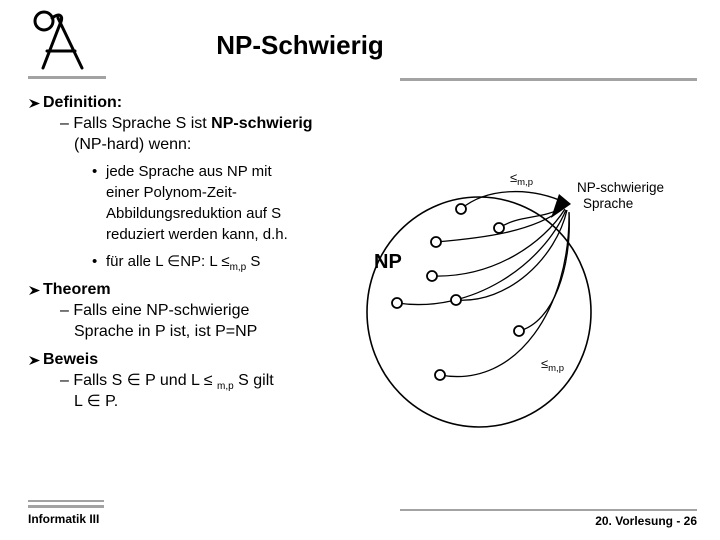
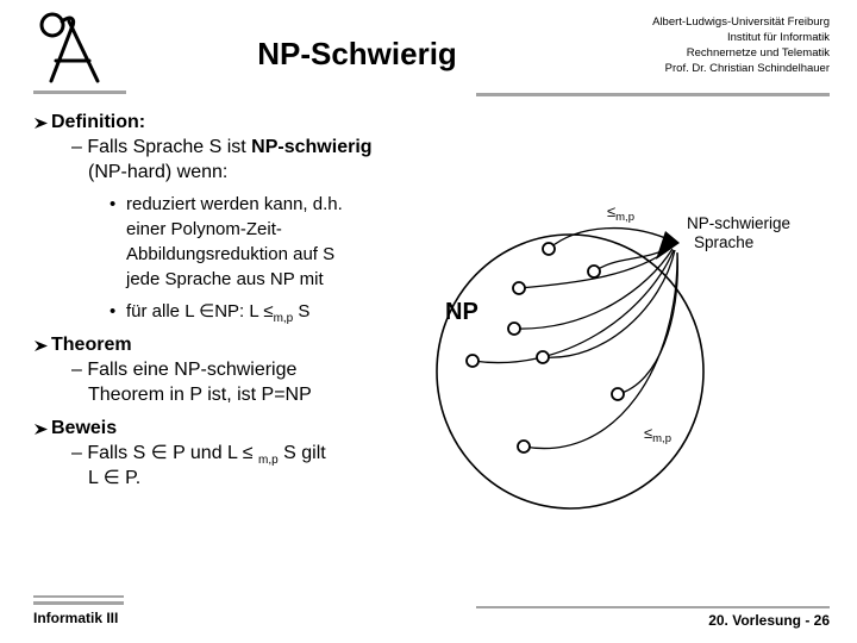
  NP-Schwierig
+ Albert-Ludwigs-Universität Freiburg
+ Institut für Informatik
+ Rechnernetze und Telematik
+ Prof. Dr. Christian Schindelhauer
  Definition:
  – Falls Sprache S ist NP-schwierig
  (NP-hard) wenn:
  •
- jede Sprache aus NP mit
+ reduziert werden kann, d.h.
  einer Polynom-Zeit-
  Abbildungsreduktion auf S
- reduziert werden kann, d.h.
+ jede Sprache aus NP mit
  •
  für alle L ∈NP: L ≤m,p S
  Theorem
  – Falls eine NP-schwierige
- Sprache in P ist, ist P=NP
+ Theorem in P ist, ist P=NP
  Beweis
  – Falls S ∈ P und L ≤ m,p S gilt
  L ∈ P.
  NP
  ≤m,p
  ≤m,p
  NP-schwierige
  Sprache
  Informatik III
  20. Vorlesung - 26
